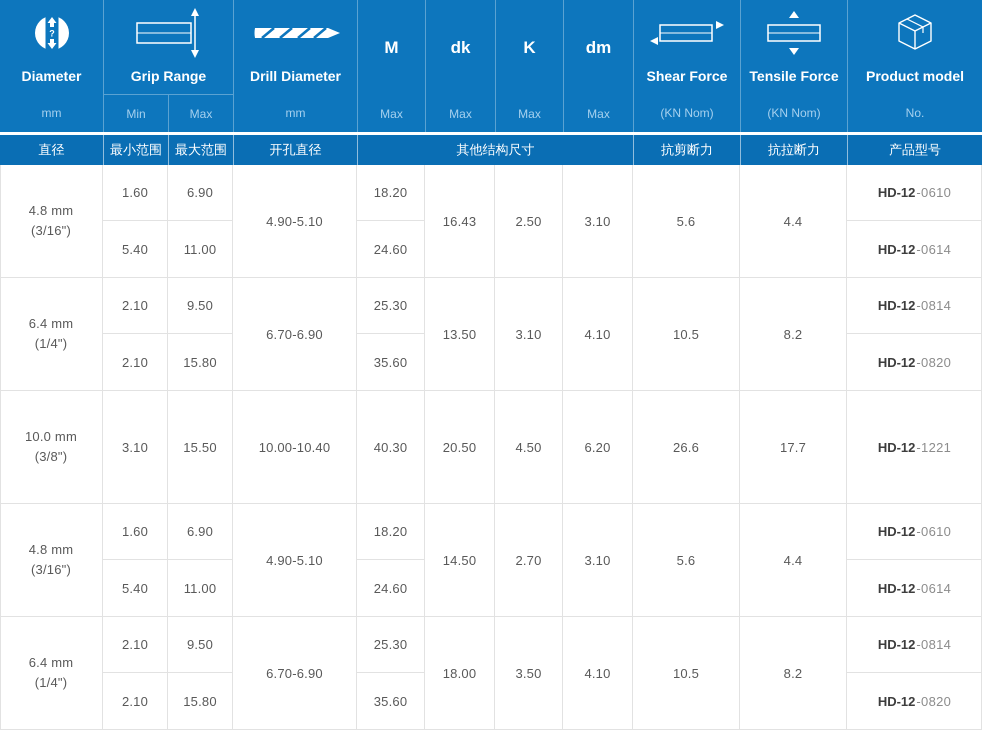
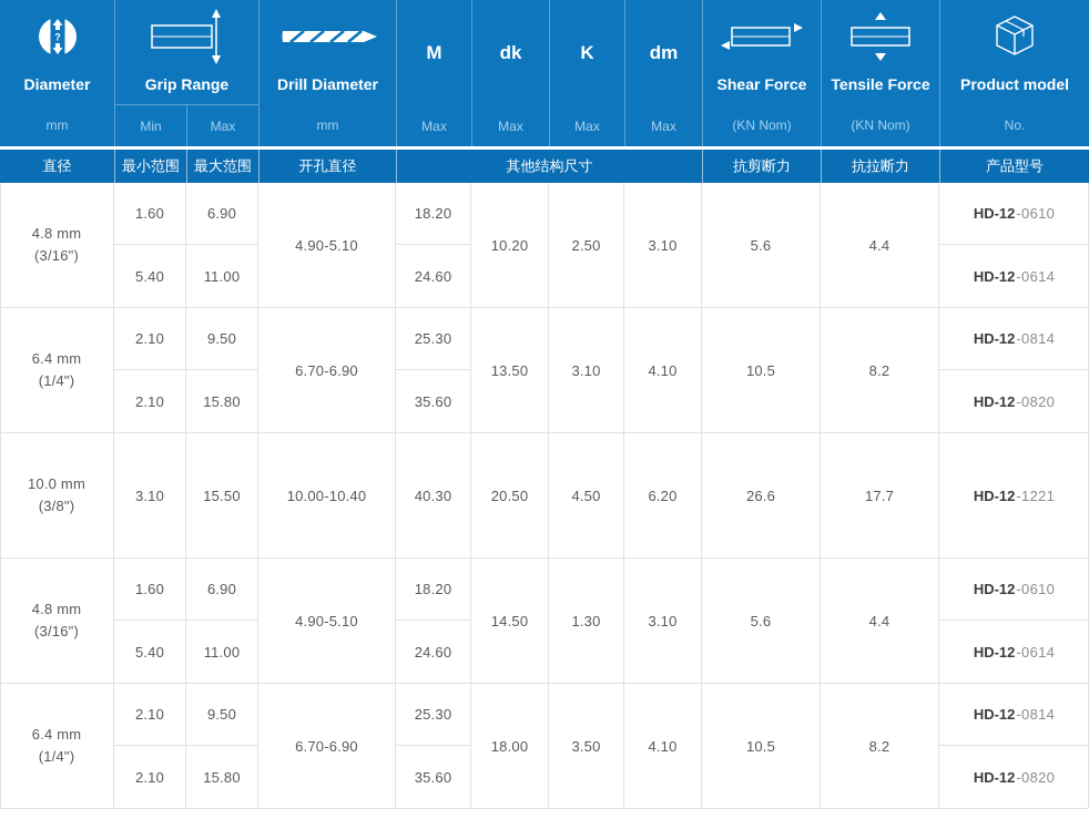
  ?
  Diameter
  mm
  Grip Range
  Min
  Max
  Drill Diameter
  mm
  M
  Max
  dk
  Max
  K
  Max
  dm
  Max
  Shear Force
  (KN Nom)
  Tensile Force
  (KN Nom)
  Product model
  No.
  直径
  最小范围
  最大范围
  开孔直径
  其他结构尺寸
  抗剪断力
  抗拉断力
  产品型号
  4.8 mm
  (3/16")
  1.60
  6.90
  4.90-5.10
  18.20
- 16.43
+ 10.20
  2.50
  3.10
  5.6
  4.4
  HD-12
  -0610
  5.40
  11.00
  24.60
  HD-12
  -0614
  6.4 mm
  (1/4")
  2.10
  9.50
  6.70-6.90
  25.30
  13.50
  3.10
  4.10
  10.5
  8.2
  HD-12
  -0814
  2.10
  15.80
  35.60
  HD-12
  -0820
  10.0 mm
  (3/8")
  3.10
  15.50
  10.00-10.40
  40.30
  20.50
  4.50
  6.20
  26.6
  17.7
  HD-12
  -1221
  4.8 mm
  (3/16")
  1.60
  6.90
  4.90-5.10
  18.20
  14.50
- 2.70
+ 1.30
  3.10
  5.6
  4.4
  HD-12
  -0610
  5.40
  11.00
  24.60
  HD-12
  -0614
  6.4 mm
  (1/4")
  2.10
  9.50
  6.70-6.90
  25.30
  18.00
  3.50
  4.10
  10.5
  8.2
  HD-12
  -0814
  2.10
  15.80
  35.60
  HD-12
  -0820
